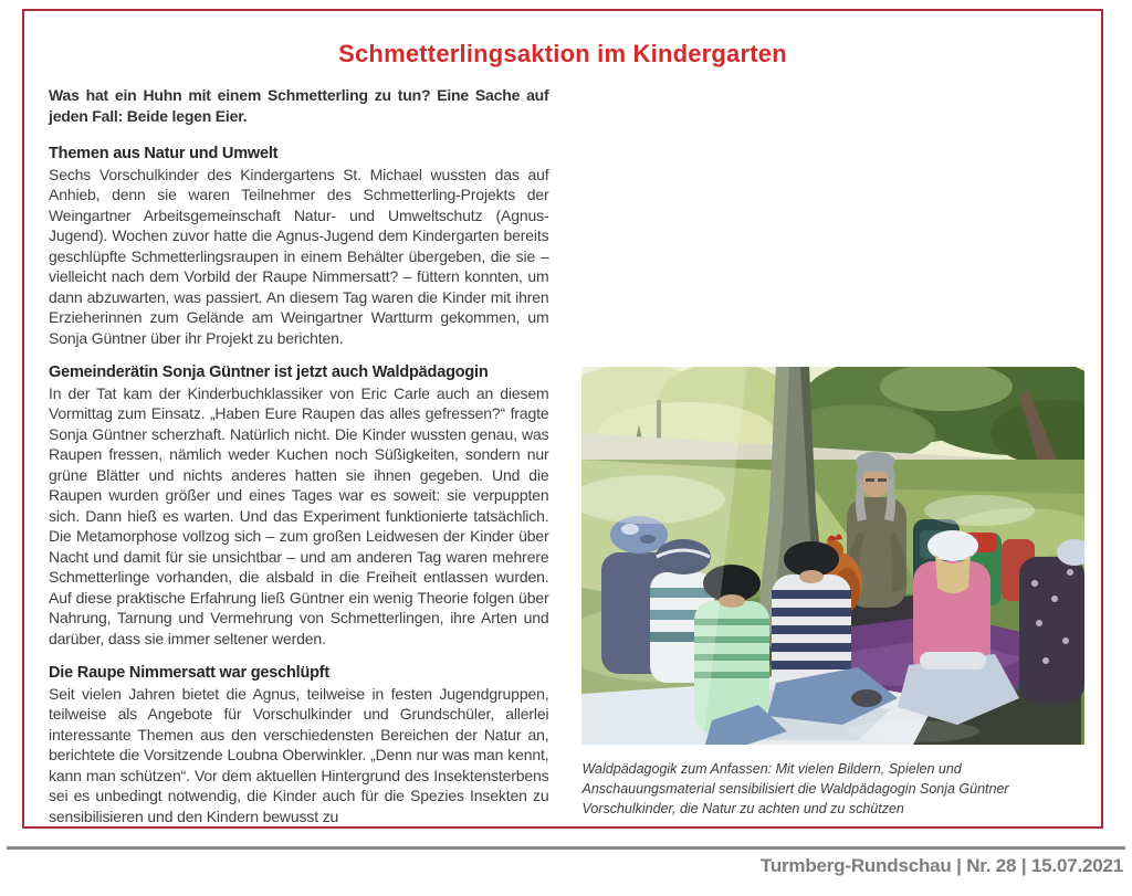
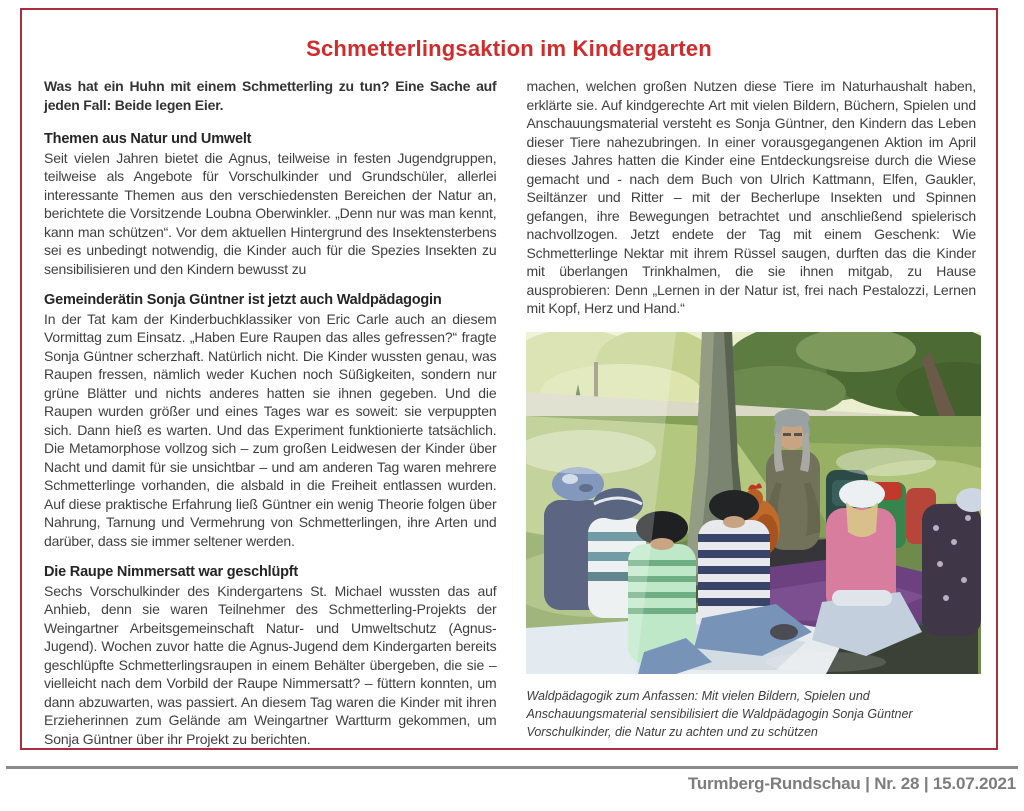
  Schmetterlingsaktion im Kindergarten
  Was hat ein Huhn mit einem Schmetterling zu tun? Eine Sache auf jeden Fall: Beide legen Eier.
  Themen aus Natur und Umwelt
- Sechs Vorschulkinder des Kindergartens St. Michael wussten das auf Anhieb, denn sie waren Teilnehmer des Schmetterling-Projekts der Weingartner Arbeitsgemeinschaft Natur- und Umweltschutz (Agnus-Jugend). Wochen zuvor hatte die Agnus-Jugend dem Kindergarten bereits geschlüpfte Schmetterlingsraupen in einem Behälter übergeben, die sie – vielleicht nach dem Vorbild der Raupe Nimmersatt? – füttern konnten, um dann abzuwarten, was passiert. An diesem Tag waren die Kinder mit ihren Erzieherinnen zum Gelände am Weingartner Wartturm gekommen, um Sonja Güntner über ihr Projekt zu berichten.
+ Seit vielen Jahren bietet die Agnus, teilweise in festen Jugendgruppen, teilweise als Angebote für Vorschulkinder und Grundschüler, allerlei interessante Themen aus den verschiedensten Bereichen der Natur an, berichtete die Vorsitzende Loubna Oberwinkler. „Denn nur was man kennt, kann man schützen“. Vor dem aktuellen Hintergrund des Insektensterbens sei es unbedingt notwendig, die Kinder auch für die Spezies Insekten zu sensibilisieren und den Kindern bewusst zu
  Gemeinderätin Sonja Güntner ist jetzt auch Waldpädagogin
  In der Tat kam der Kinderbuchklassiker von Eric Carle auch an diesem Vormittag zum Einsatz. „Haben Eure Raupen das alles gefressen?“ fragte Sonja Güntner scherzhaft. Natürlich nicht. Die Kinder wussten genau, was Raupen fressen, nämlich weder Kuchen noch Süßigkeiten, sondern nur grüne Blätter und nichts anderes hatten sie ihnen gegeben. Und die Raupen wurden größer und eines Tages war es soweit: sie verpuppten sich. Dann hieß es warten. Und das Experiment funktionierte tatsächlich. Die Metamorphose vollzog sich – zum großen Leidwesen der Kinder über Nacht und damit für sie unsichtbar – und am anderen Tag waren mehrere Schmetterlinge vorhanden, die alsbald in die Freiheit entlassen wurden. Auf diese praktische Erfahrung ließ Güntner ein wenig Theorie folgen über Nahrung, Tarnung und Vermehrung von Schmetterlingen, ihre Arten und darüber, dass sie immer seltener werden.
  Die Raupe Nimmersatt war geschlüpft
- Seit vielen Jahren bietet die Agnus, teilweise in festen Jugendgruppen, teilweise als Angebote für Vorschulkinder und Grundschüler, allerlei interessante Themen aus den verschiedensten Bereichen der Natur an, berichtete die Vorsitzende Loubna Oberwinkler. „Denn nur was man kennt, kann man schützen“. Vor dem aktuellen Hintergrund des Insektensterbens sei es unbedingt notwendig, die Kinder auch für die Spezies Insekten zu sensibilisieren und den Kindern bewusst zu
+ Sechs Vorschulkinder des Kindergartens St. Michael wussten das auf Anhieb, denn sie waren Teilnehmer des Schmetterling-Projekts der Weingartner Arbeitsgemeinschaft Natur- und Umweltschutz (Agnus-Jugend). Wochen zuvor hatte die Agnus-Jugend dem Kindergarten bereits geschlüpfte Schmetterlingsraupen in einem Behälter übergeben, die sie – vielleicht nach dem Vorbild der Raupe Nimmersatt? – füttern konnten, um dann abzuwarten, was passiert. An diesem Tag waren die Kinder mit ihren Erzieherinnen zum Gelände am Weingartner Wartturm gekommen, um Sonja Güntner über ihr Projekt zu berichten.
+ machen, welchen großen Nutzen diese Tiere im Naturhaushalt haben, erklärte sie. Auf kindgerechte Art mit vielen Bildern, Büchern, Spielen und Anschauungsmaterial versteht es Sonja Güntner, den Kindern das Leben dieser Tiere nahezubringen. In einer vorausgegangenen Aktion im April dieses Jahres hatten die Kinder eine Entdeckungsreise durch die Wiese gemacht und - nach dem Buch von Ulrich Kattmann, Elfen, Gaukler, Seiltänzer und Ritter – mit der Becherlupe Insekten und Spinnen gefangen, ihre Bewegungen betrachtet und anschließend spielerisch nachvollzogen. Jetzt endete der Tag mit einem Geschenk: Wie Schmetterlinge Nektar mit ihrem Rüssel saugen, durften das die Kinder mit überlangen Trinkhalmen, die sie ihnen mitgab, zu Hause ausprobieren: Denn „Lernen in der Natur ist, frei nach Pestalozzi, Lernen mit Kopf, Herz und Hand.“
  Waldpädagogik zum Anfassen: Mit vielen Bildern, Spielen und Anschauungsmaterial sensibilisiert die Waldpädagogin Sonja Güntner Vorschulkinder, die Natur zu achten und zu schützen
  Turmberg-Rundschau | Nr. 28 | 15.07.2021
